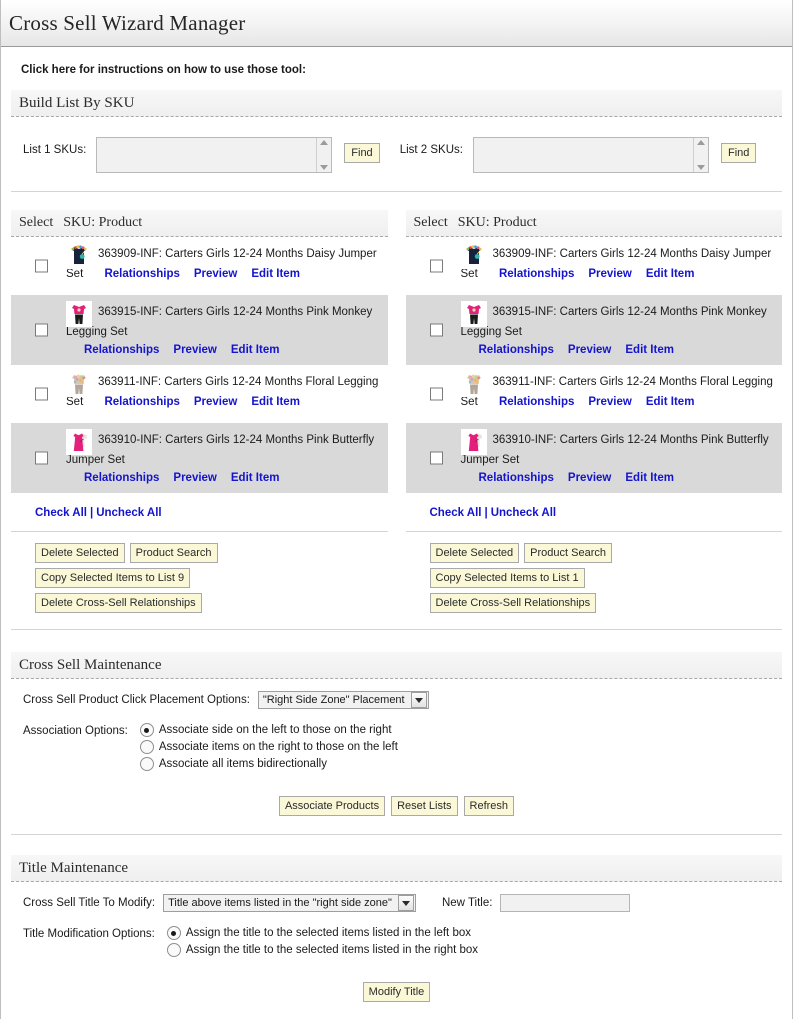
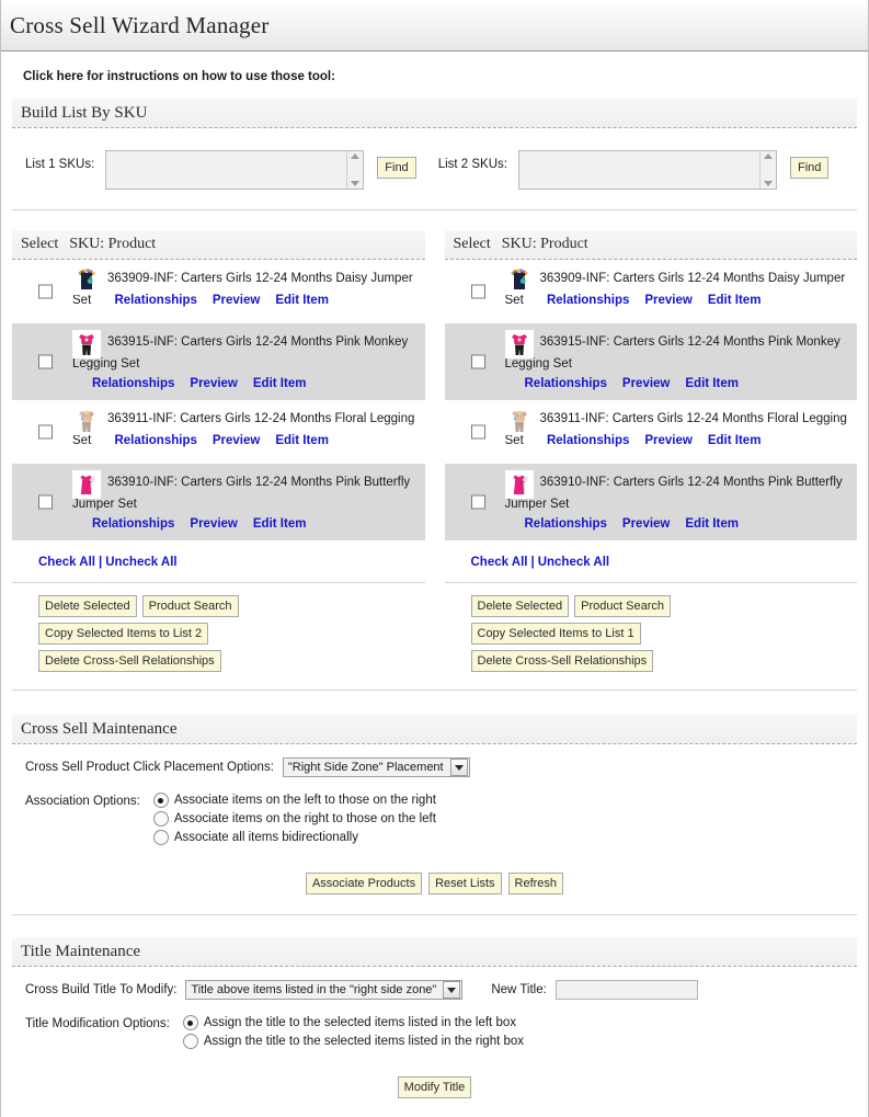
  Cross Sell Wizard Manager
  Click here for instructions on how to use those tool:
  Build List By SKU
  List 1 SKUs:
  Find
  List 2 SKUs:
  Find
  Select
  SKU: Product
  363909-INF: Carters Girls 12-24 Months Daisy Jumper Set Relationships Preview Edit Item
  363915-INF: Carters Girls 12-24 Months Pink Monkey Legging Set
  Relationships Preview Edit Item
  363911-INF: Carters Girls 12-24 Months Floral Legging Set Relationships Preview Edit Item
  363910-INF: Carters Girls 12-24 Months Pink Butterfly Jumper Set
  Relationships Preview Edit Item
  Check All | Uncheck All
  Delete Selected
  Product Search
- Copy Selected Items to List 9
+ Copy Selected Items to List 2
  Delete Cross-Sell Relationships
  Select
  SKU: Product
  363909-INF: Carters Girls 12-24 Months Daisy Jumper Set Relationships Preview Edit Item
  363915-INF: Carters Girls 12-24 Months Pink Monkey Legging Set
  Relationships Preview Edit Item
  363911-INF: Carters Girls 12-24 Months Floral Legging Set Relationships Preview Edit Item
  363910-INF: Carters Girls 12-24 Months Pink Butterfly Jumper Set
  Relationships Preview Edit Item
  Check All | Uncheck All
  Delete Selected
  Product Search
  Copy Selected Items to List 1
  Delete Cross-Sell Relationships
  Cross Sell Maintenance
  Cross Sell Product Click Placement Options:
  "Right Side Zone" Placement
  Association Options:
- Associate side on the left to those on the right
+ Associate items on the left to those on the right
  Associate items on the right to those on the left
  Associate all items bidirectionally
  Associate Products
  Reset Lists
  Refresh
  Title Maintenance
- Cross Sell Title To Modify:
+ Cross Build Title To Modify:
  Title above items listed in the "right side zone"
  New Title:
  Title Modification Options:
  Assign the title to the selected items listed in the left box
  Assign the title to the selected items listed in the right box
  Modify Title
